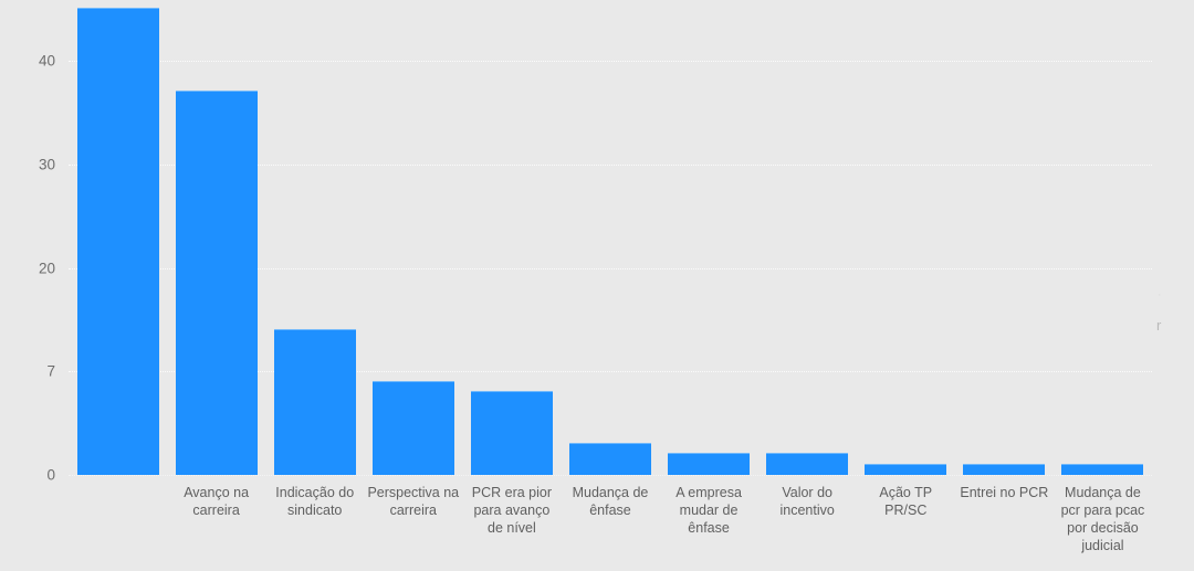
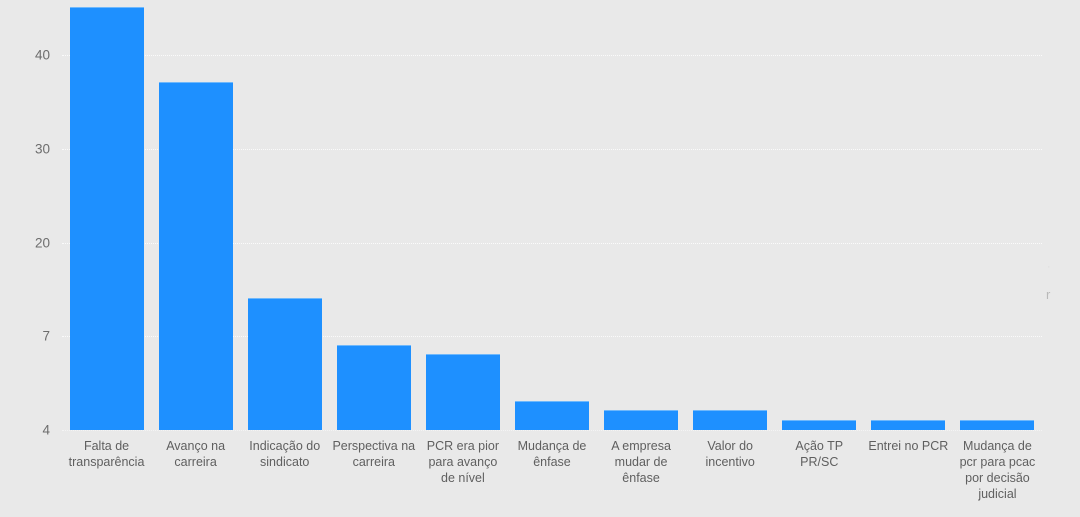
- 0
+ 4
  7
  20
  30
  40
+ Falta de
+ transparência
  Avanço na
  carreira
  Indicação do
  sindicato
  Perspectiva na
  carreira
  PCR era pior
  para avanço
  de nível
  Mudança de
  ênfase
  A empresa
  mudar de
  ênfase
  Valor do
  incentivo
  Ação TP
  PR/SC
  Entrei no PCR
  Mudança de
  pcr para pcac
  por decisão
  judicial
  r
